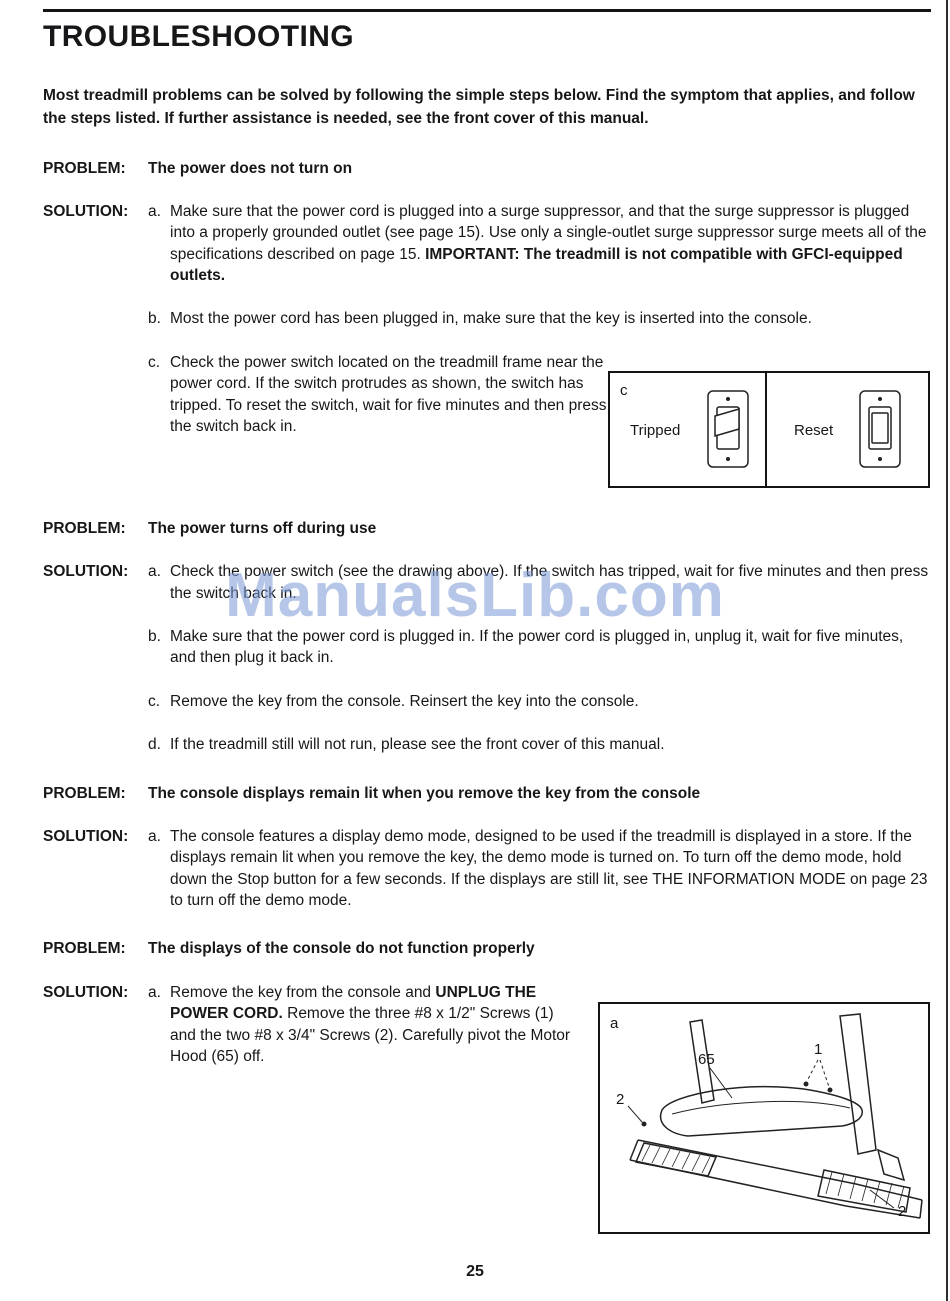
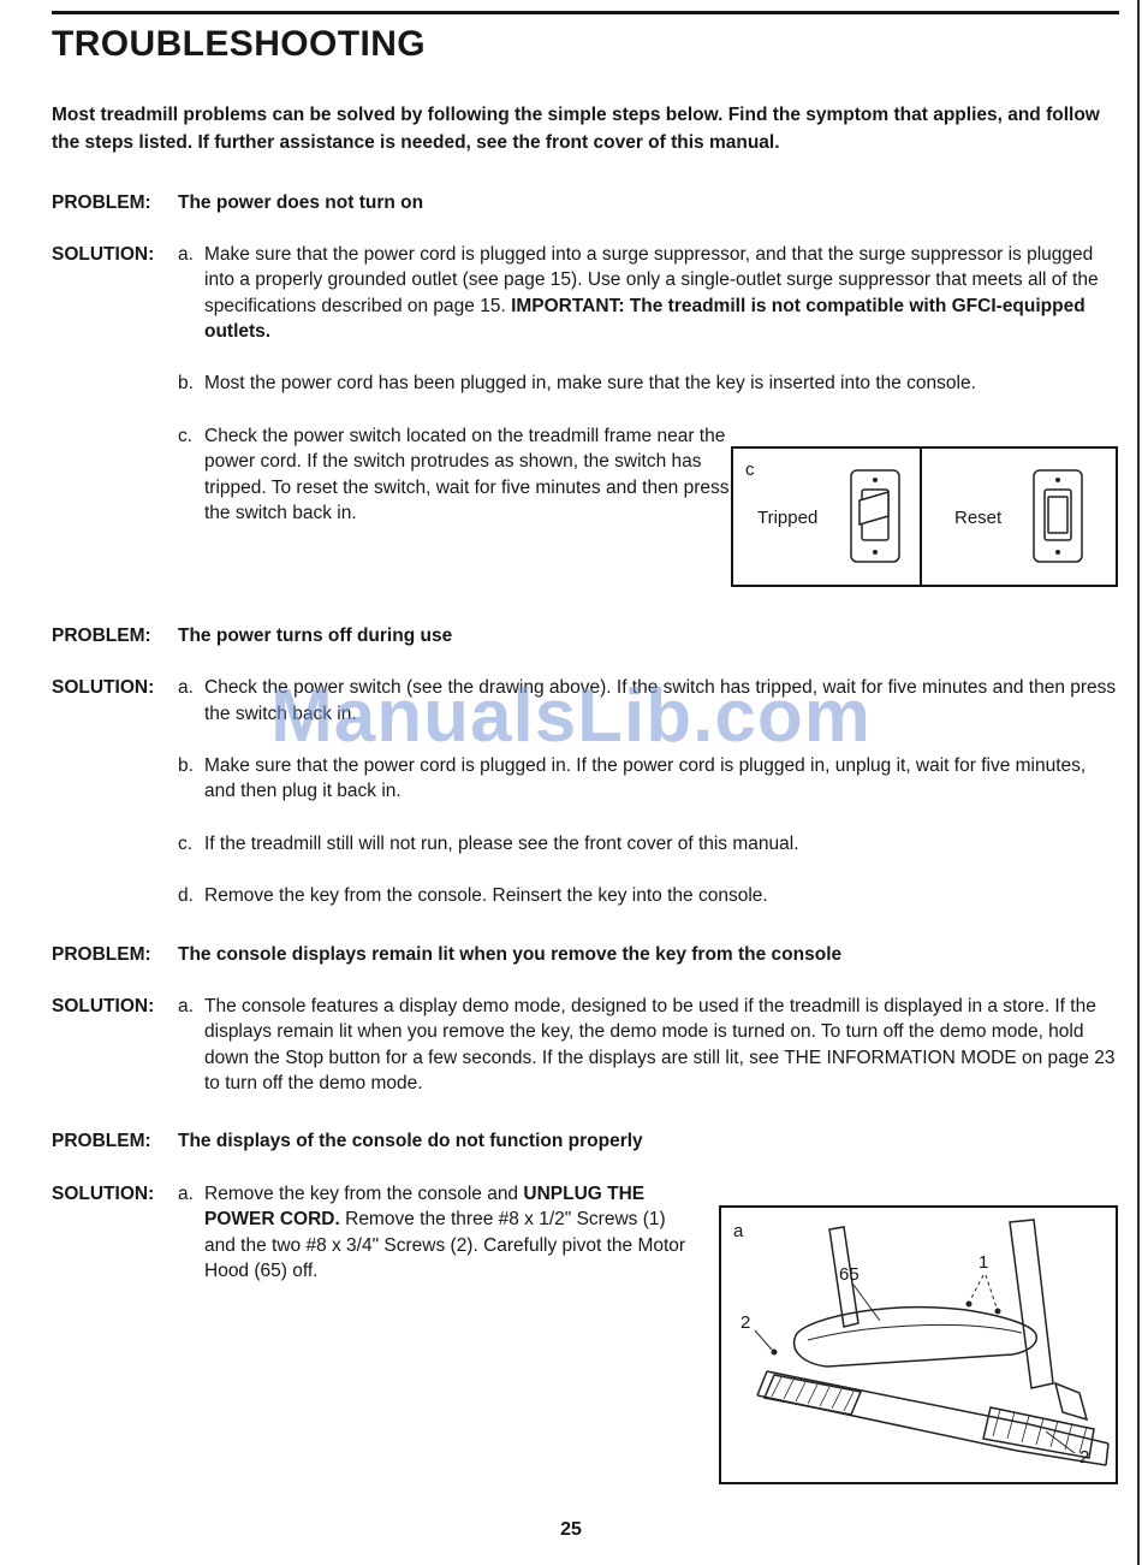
  TROUBLESHOOTING
  Most treadmill problems can be solved by following the simple steps below. Find the symptom that applies, and follow the steps listed. If further assistance is needed, see the front cover of this manual.
  PROBLEM:
  The power does not turn on
  SOLUTION:
  a.
- Make sure that the power cord is plugged into a surge suppressor, and that the surge suppressor is plugged into a properly grounded outlet (see page 15). Use only a single-outlet surge suppressor surge meets all of the specifications described on page 15. IMPORTANT: The treadmill is not compatible with GFCI-equipped outlets.
+ Make sure that the power cord is plugged into a surge suppressor, and that the surge suppressor is plugged into a properly grounded outlet (see page 15). Use only a single-outlet surge suppressor that meets all of the specifications described on page 15. IMPORTANT: The treadmill is not compatible with GFCI-equipped outlets.
  b.
  Most the power cord has been plugged in, make sure that the key is inserted into the console.
  c.
  Check the power switch located on the treadmill frame near the power cord. If the switch protrudes as shown, the switch has tripped. To reset the switch, wait for five minutes and then press the switch back in.
  c
  Tripped
  Reset
  PROBLEM:
  The power turns off during use
  SOLUTION:
  a.
  Check the power switch (see the drawing above). If the switch has tripped, wait for five minutes and then press the switch back in.
  b.
  Make sure that the power cord is plugged in. If the power cord is plugged in, unplug it, wait for five minutes, and then plug it back in.
  c.
- Remove the key from the console. Reinsert the key into the console.
+ If the treadmill still will not run, please see the front cover of this manual.
  d.
- If the treadmill still will not run, please see the front cover of this manual.
+ Remove the key from the console. Reinsert the key into the console.
  PROBLEM:
  The console displays remain lit when you remove the key from the console
  SOLUTION:
  a.
  The console features a display demo mode, designed to be used if the treadmill is displayed in a store. If the displays remain lit when you remove the key, the demo mode is turned on. To turn off the demo mode, hold down the Stop button for a few seconds. If the displays are still lit, see THE INFORMATION MODE on page 23 to turn off the demo mode.
  PROBLEM:
  The displays of the console do not function properly
  SOLUTION:
  a.
  Remove the key from the console and UNPLUG THE POWER CORD. Remove the three #8 x 1/2" Screws (1) and the two #8 x 3/4" Screws (2). Carefully pivot the Motor Hood (65) off.
  a
  65
  1
  2
  2
  25
  ManualsLib.com
